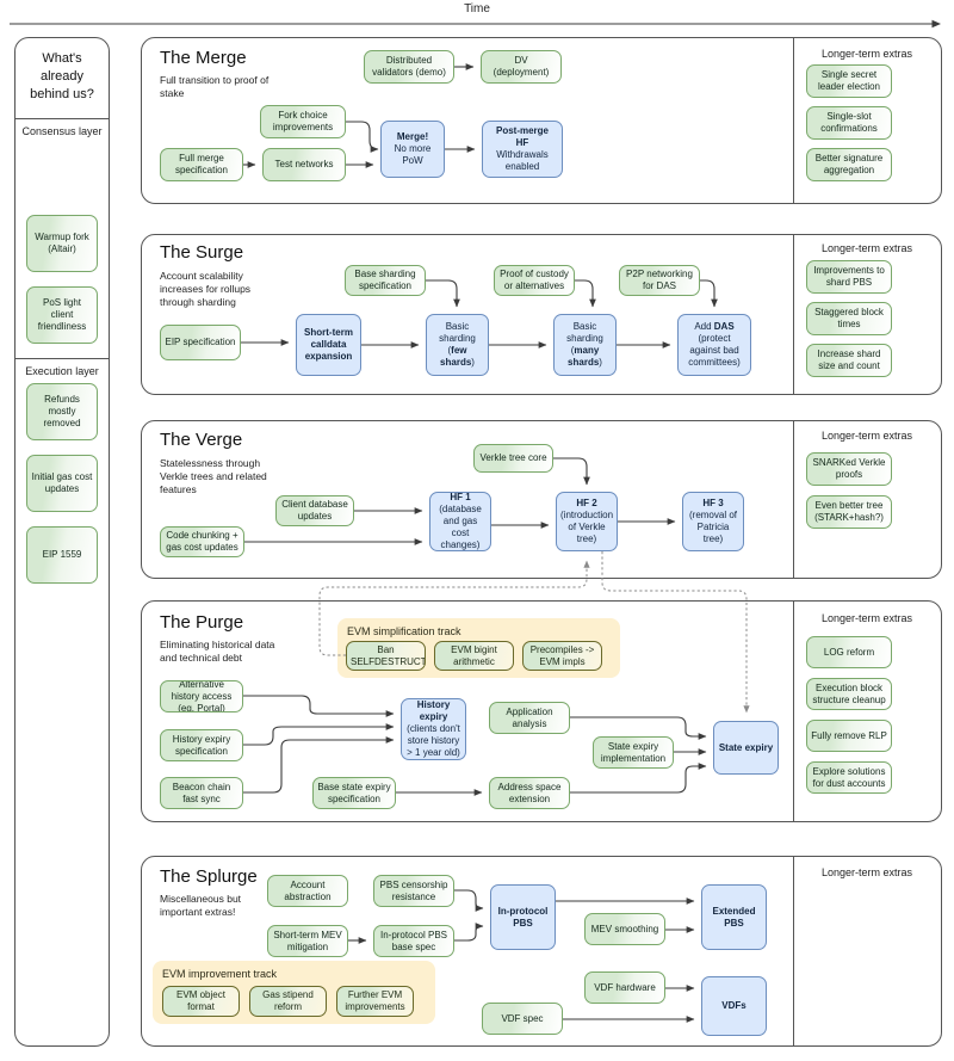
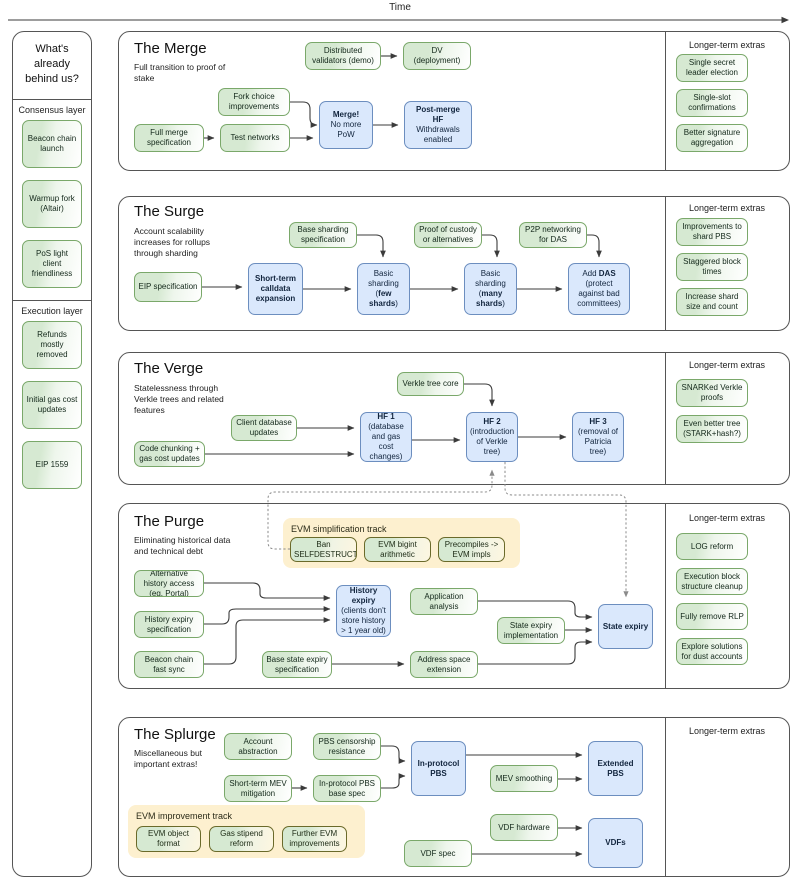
  Time
  What's already behind us?
  Consensus layer
+ Beacon chain launch
  Warmup fork (Altair)
  PoS light client friendliness
  Execution layer
  Refunds mostly removed
  Initial gas cost updates
  EIP 1559
  The Merge
  Full transition to proof of stake
  Longer-term extras
  Distributed validators (demo)
  DV (deployment)
  Fork choice improvements
  Full merge specification
  Test networks
  Merge!
  No more
  PoW
  Post-merge
  HF
  Withdrawals
  enabled
  Single secret leader election
  Single-slot confirmations
  Better signature aggregation
  The Surge
  Account scalability increases for rollups through sharding
  Longer-term extras
  Base sharding specification
  Proof of custody or alternatives
  P2P networking for DAS
  EIP specification
  Short-term calldata expansion
  Basic sharding
  (few shards)
  Basic sharding
  (many shards)
  Add DAS
  (protect against bad committees)
  Improvements to shard PBS
  Staggered block times
  Increase shard size and count
  The Verge
  Statelessness through Verkle trees and related features
  Longer-term extras
  Verkle tree core
  Client database updates
  Code chunking + gas cost updates
  HF 1
  (database and gas cost changes)
  HF 2
  (introduction of Verkle tree)
  HF 3
  (removal of Patricia tree)
  SNARKed Verkle proofs
  Even better tree (STARK+hash?)
  The Purge
  Eliminating historical data and technical debt
  Longer-term extras
  EVM simplification track
  Ban SELFDESTRUC
  EVM bigint arithmetic
  Precompiles -> EVM impls
  Alternative history access (eg. Portal)
  History expiry specification
  Beacon chain fast sync
  Base state expiry specification
  Application analysis
  State expiry implementation
  Address space extension
  History expiry
  (clients don't store history > 1 year old)
  State expiry
  LOG reform
  Execution block structure cleanup
  Fully remove RLP
  Explore solutions for dust accounts
  The Splurge
  Miscellaneous but important extras!
  Longer-term extras
  Account abstraction
  PBS censorship resistance
  Short-term MEV mitigation
  In-protocol PBS base spec
  MEV smoothing
  VDF hardware
  VDF spec
  EVM improvement track
  EVM object format
  Gas stipend reform
  Further EVM improvements
  In-protocol PBS
  Extended PBS
  VDFs
